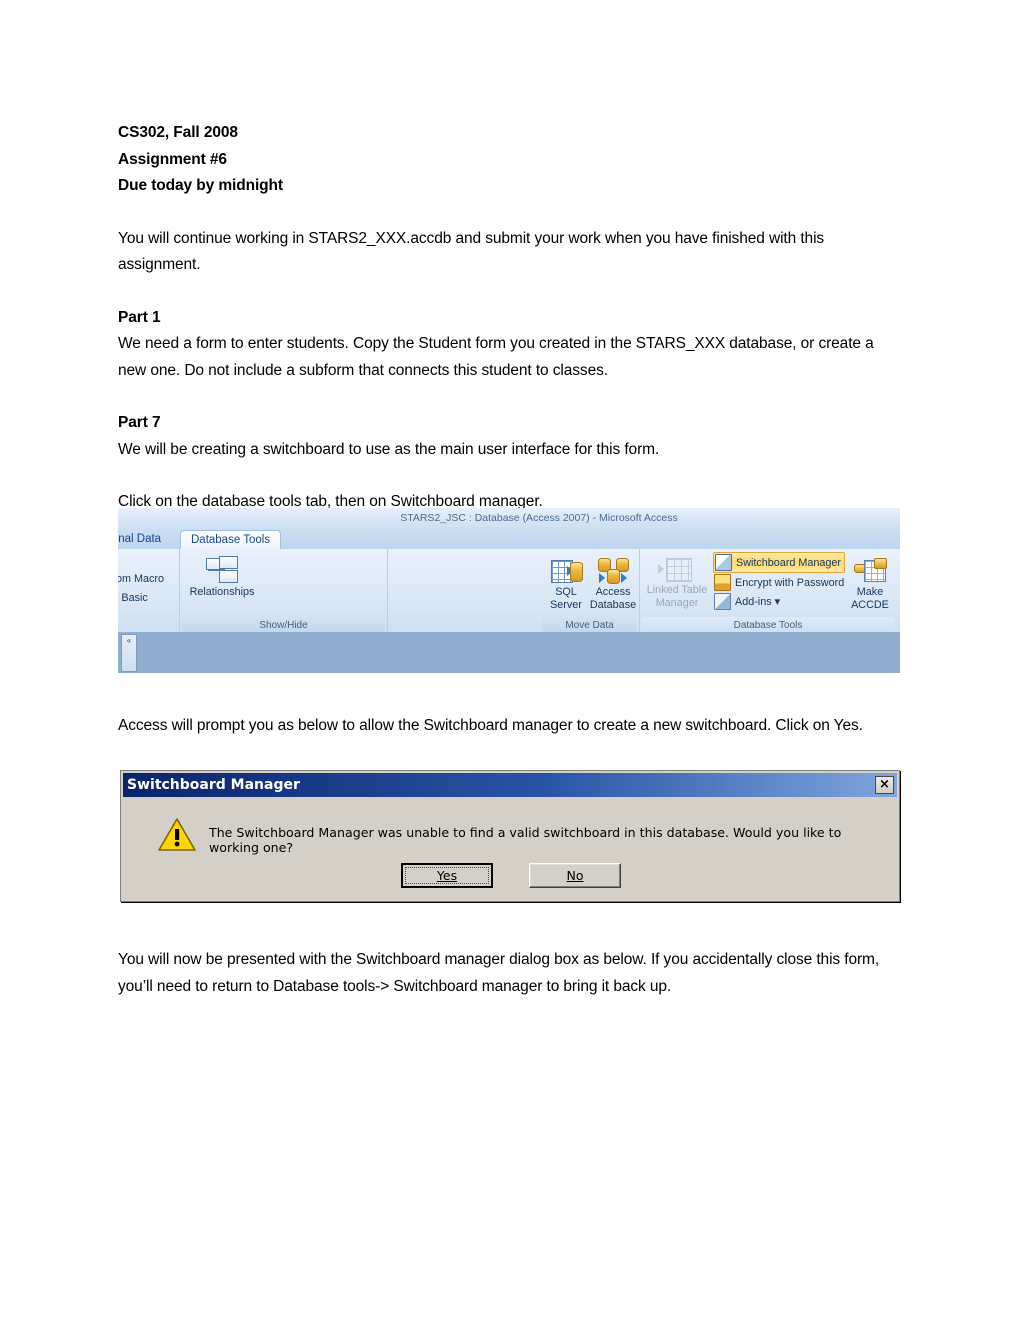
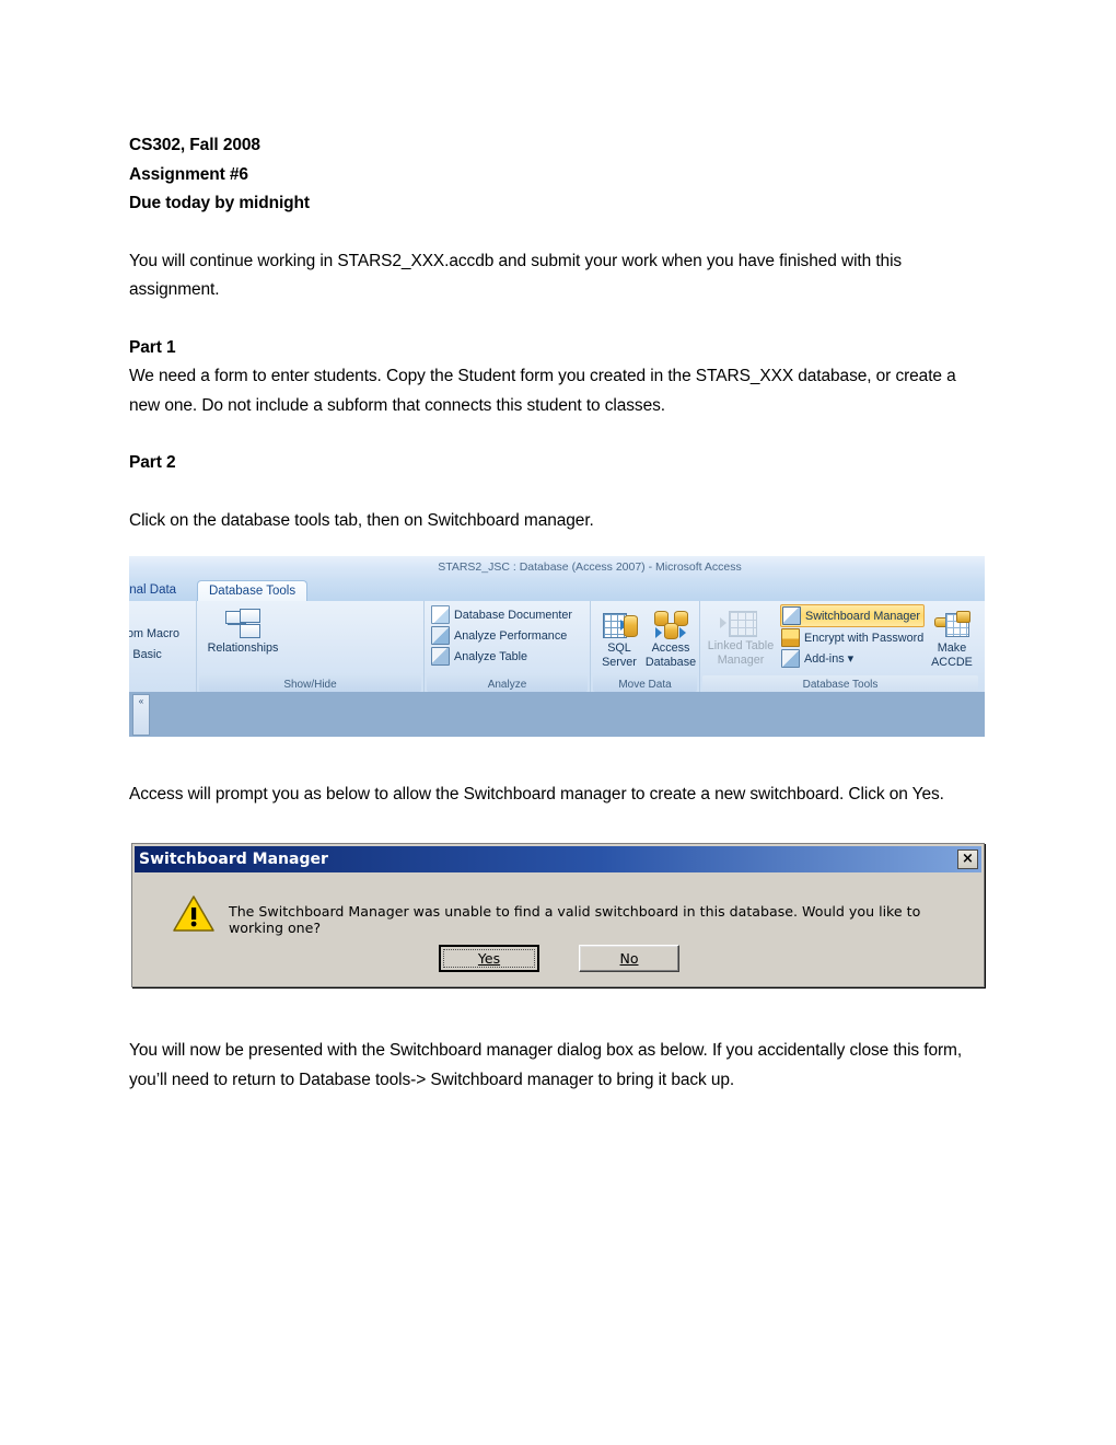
  CS302, Fall 2008
  Assignment #6
  Due today by midnight
  You will continue working in STARS2_XXX.accdb and submit your work when you have finished with this assignment.
  Part 1
  We need a form to enter students. Copy the Student form you created in the STARS_XXX database, or create a new one. Do not include a subform that connects this student to classes.
- Part 7
+ Part 2
- We will be creating a switchboard to use as the main user interface for this form.
  Click on the database tools tab, then on Switchboard manager.
  STARS2_JSC : Database (Access 2007) - Microsoft Access
  nal Data
  Database Tools
  om Macro
  l Basic
  Relationships
  Show/Hide
+ Database Documenter
+ Analyze Performance
+ Analyze Table
+ Analyze
  SQL
  Server
  Access
  Database
  Move Data
  Linked Table
  Manager
  Switchboard Manager
  Encrypt with Password
  Add-ins ▾
  Make
  ACCDE
  Database Tools
  «
  Access will prompt you as below to allow the Switchboard manager to create a new switchboard. Click on Yes.
  Switchboard Manager
  ×
  The Switchboard Manager was unable to find a valid switchboard in this database. Would you like to working one?
  Yes
  No
  You will now be presented with the Switchboard manager dialog box as below. If you accidentally close this form, you’ll need to return to Database tools-> Switchboard manager to bring it back up.
